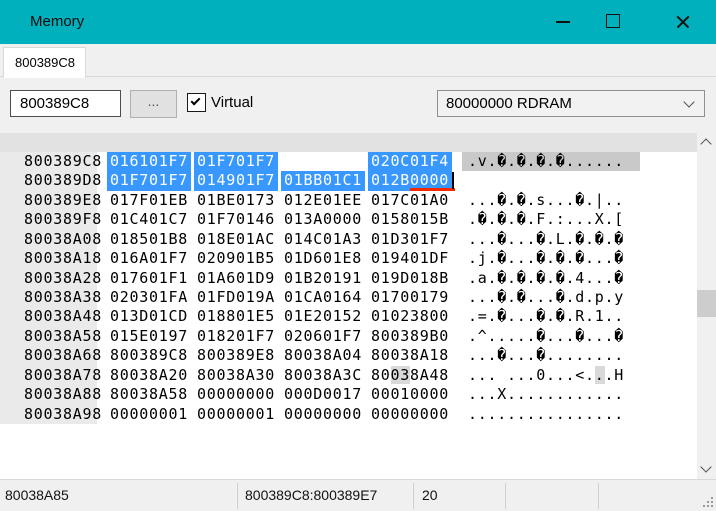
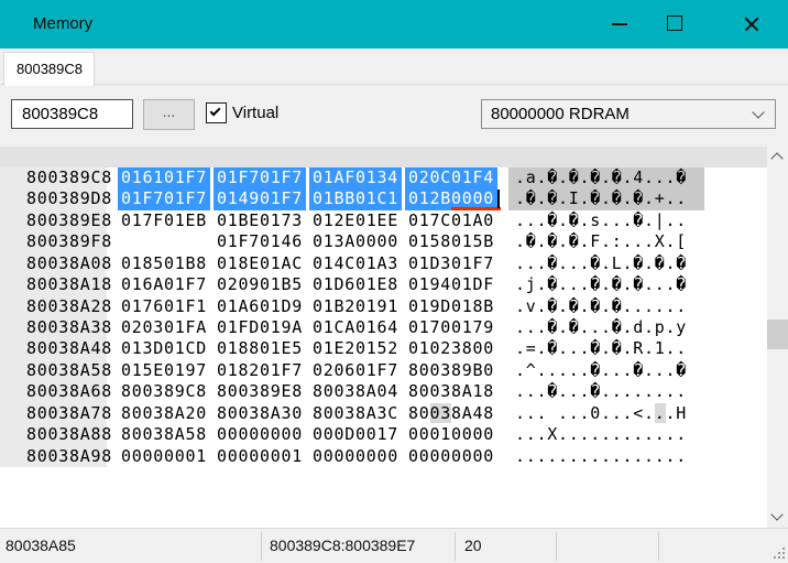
  Memory
  800389C8
  800389C8
  ...
  Virtual
  80000000 RDRAM
  800389C8
  016101F7
  01F701F7
+ 01AF0134
  020C01F4
- .v.�.�.�.�......
+ .a.�.�.�.�.4...�
  800389D8
  01F701F7
  014901F7
  01BB01C1
  012B0000
+ .�.�.I.�.�.�.+..
  800389E8
  017F01EB
  01BE0173
  012E01EE
  017C01A0
  ...�.�.s...�.|..
  800389F8
- 01C401C7
  01F70146
  013A0000
  0158015B
  .�.�.�.F.:...X.[
  80038A08
  018501B8
  018E01AC
  014C01A3
  01D301F7
  ...�...�.L.�.�.�
  80038A18
  016A01F7
  020901B5
  01D601E8
  019401DF
  .j.�...�.�.�...�
  80038A28
  017601F1
  01A601D9
  01B20191
  019D018B
- .a.�.�.�.�.4...�
+ .v.�.�.�.�......
  80038A38
  020301FA
  01FD019A
  01CA0164
  01700179
  ...�.�...�.d.p.y
  80038A48
  013D01CD
  018801E5
  01E20152
  01023800
  .=.�...�.�.R.1..
  80038A58
  015E0197
  018201F7
  020601F7
  800389B0
  .^.....�...�...�
  80038A68
  800389C8
  800389E8
  80038A04
  80038A18
  ...�...�........
  80038A78
  80038A20
  80038A30
  80038A3C
  80038A48
  ... ...0...<...H
  80038A88
  80038A58
  00000000
  000D0017
  00010000
  ...X............
  80038A98
  00000001
  00000001
  00000000
  00000000
  ................
  80038A85
  800389C8:800389E7
  20
